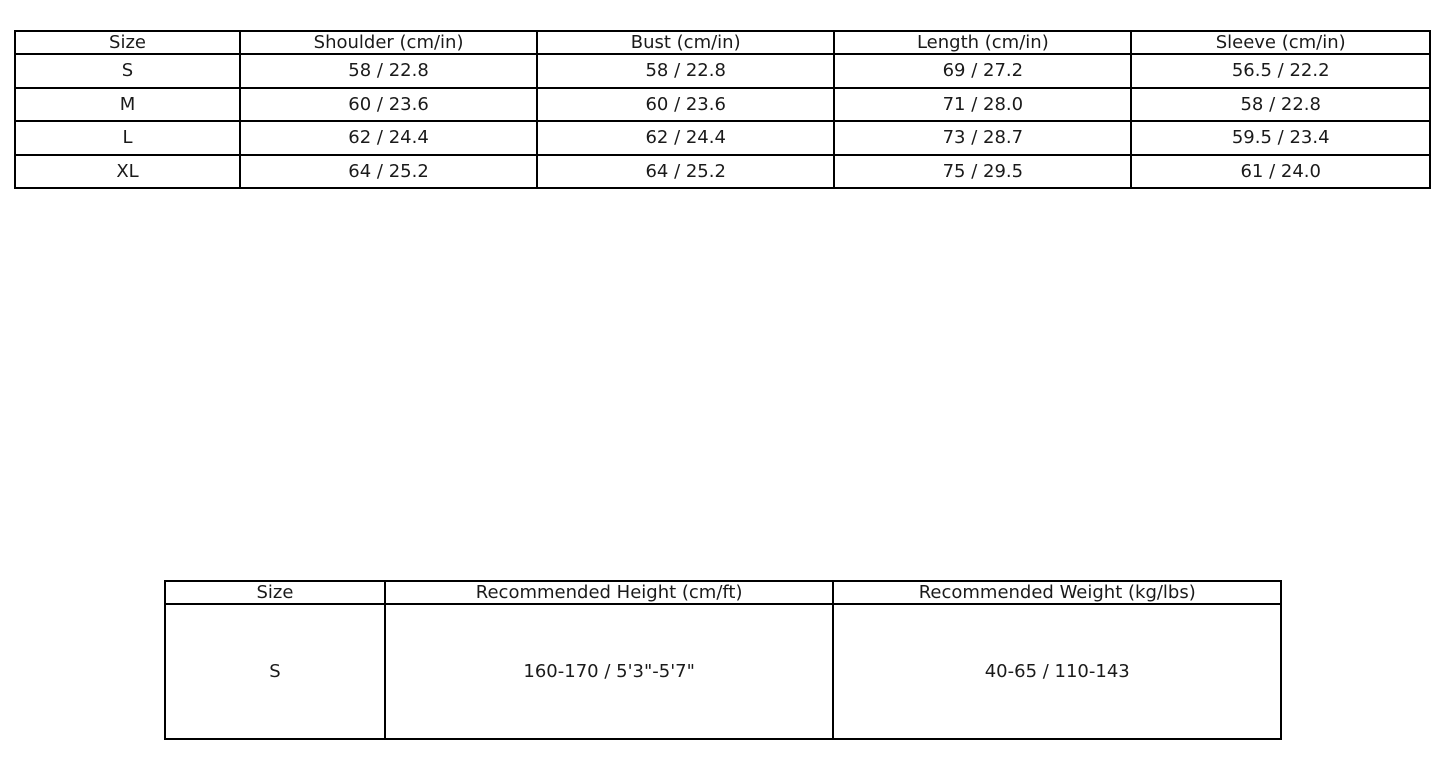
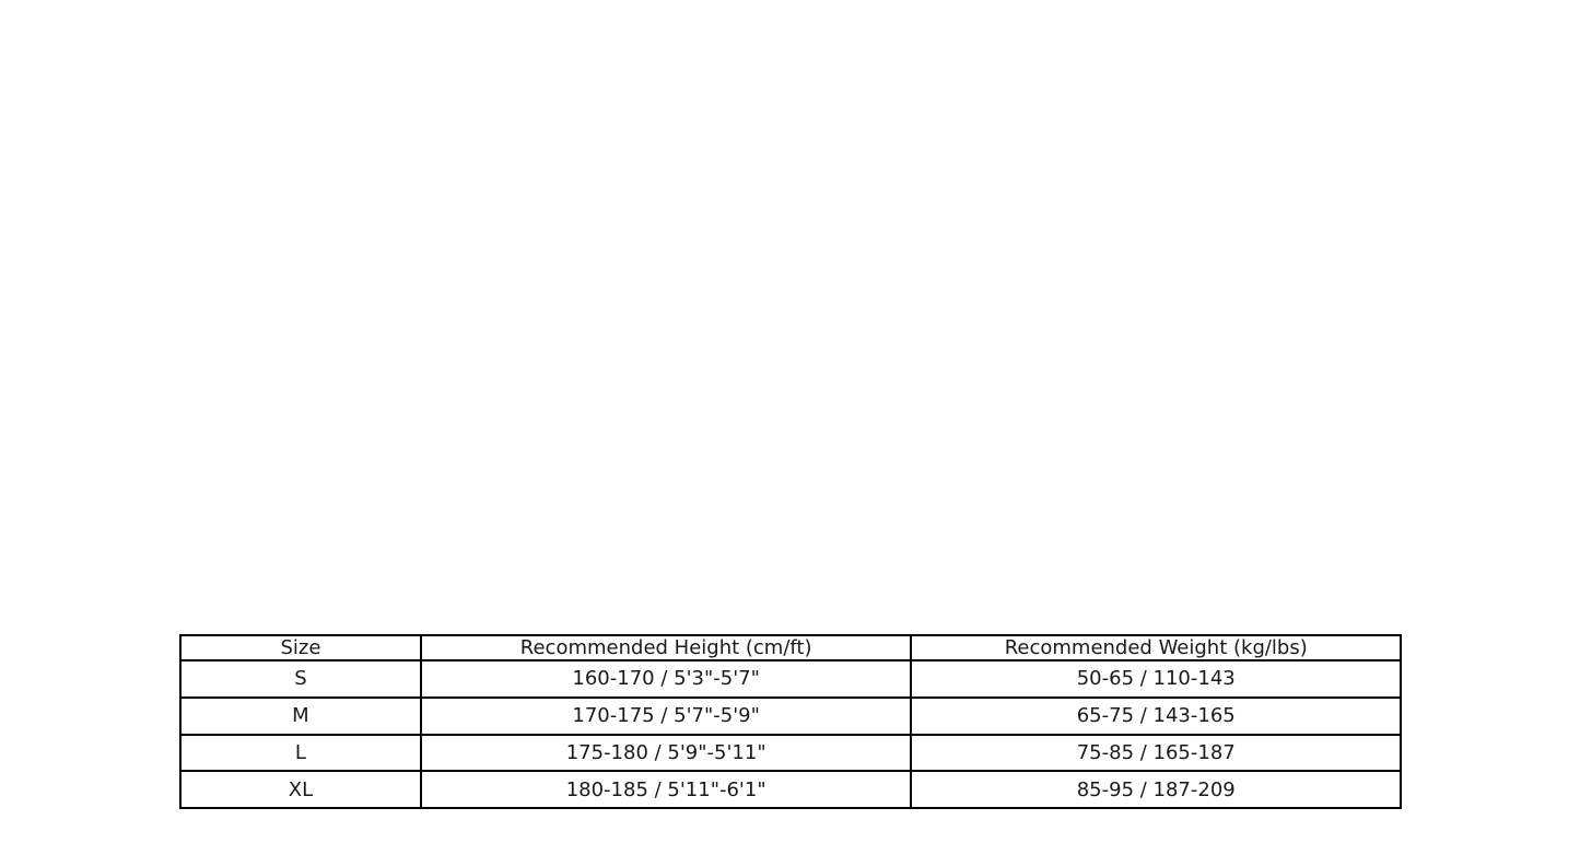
- Size	Shoulder (cm/in)	Bust (cm/in)	Length (cm/in)	Sleeve (cm/in)
- S	58 / 22.8	58 / 22.8	69 / 27.2	56.5 / 22.2
- M	60 / 23.6	60 / 23.6	71 / 28.0	58 / 22.8
- L	62 / 24.4	62 / 24.4	73 / 28.7	59.5 / 23.4
- XL	64 / 25.2	64 / 25.2	75 / 29.5	61 / 24.0
  Size	Recommended Height (cm/ft)	Recommended Weight (kg/lbs)
- S	160-170 / 5'3"-5'7"	40-65 / 110-143
+ S	160-170 / 5'3"-5'7"	50-65 / 110-143
+ M	170-175 / 5'7"-5'9"	65-75 / 143-165
+ L	175-180 / 5'9"-5'11"	75-85 / 165-187
+ XL	180-185 / 5'11"-6'1"	85-95 / 187-209
